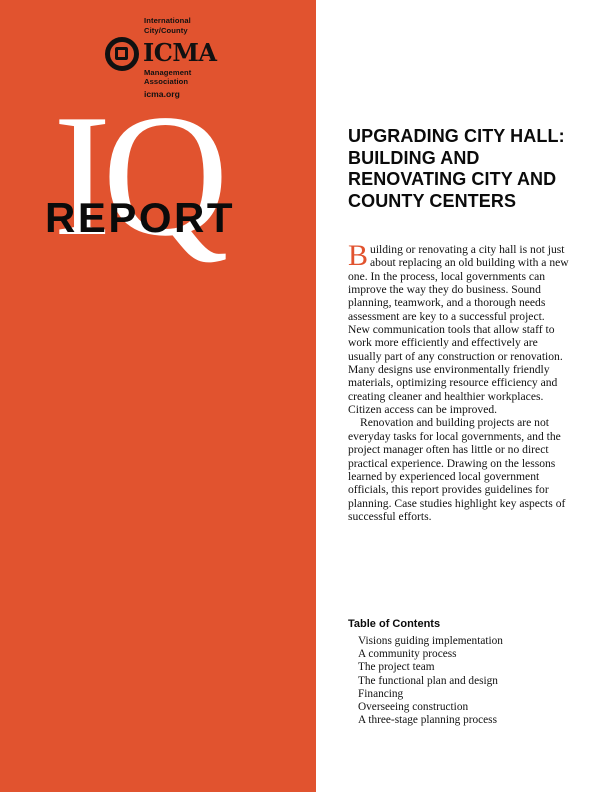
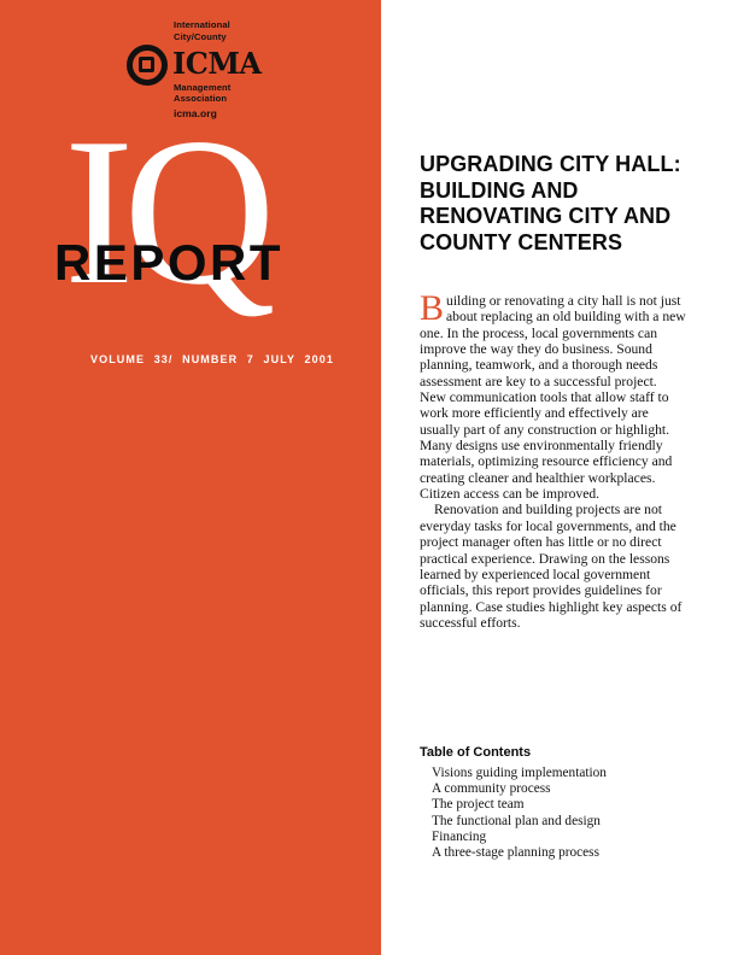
  International
  City/County
  ICMA
  Management
  Association
  icma.org
  IQ
  REPORT
+ VOLUME 33/ NUMBER 7 JULY 2001
  UPGRADING CITY HALL:
  BUILDING AND
  RENOVATING CITY AND
  COUNTY CENTERS
  B
- uilding or renovating a city hall is not just about replacing an old building with a new one. In the process, local governments can improve the way they do business. Sound planning, teamwork, and a thorough needs assessment are key to a successful project. New communication tools that allow staff to work more efficiently and effectively are usually part of any construction or renovation. Many designs use environmentally friendly materials, optimizing resource efficiency and creating cleaner and healthier workplaces. Citizen access can be improved.
+ uilding or renovating a city hall is not just about replacing an old building with a new one. In the process, local governments can improve the way they do business. Sound planning, teamwork, and a thorough needs assessment are key to a successful project. New communication tools that allow staff to work more efficiently and effectively are usually part of any construction or highlight. Many designs use environmentally friendly materials, optimizing resource efficiency and creating cleaner and healthier workplaces. Citizen access can be improved.
  Renovation and building projects are not everyday tasks for local governments, and the project manager often has little or no direct practical experience. Drawing on the lessons learned by experienced local government officials, this report provides guidelines for planning. Case studies highlight key aspects of successful efforts.
  Table of Contents
  Visions guiding implementation
  A community process
  The project team
  The functional plan and design
  Financing
- Overseeing construction
  A three-stage planning process
